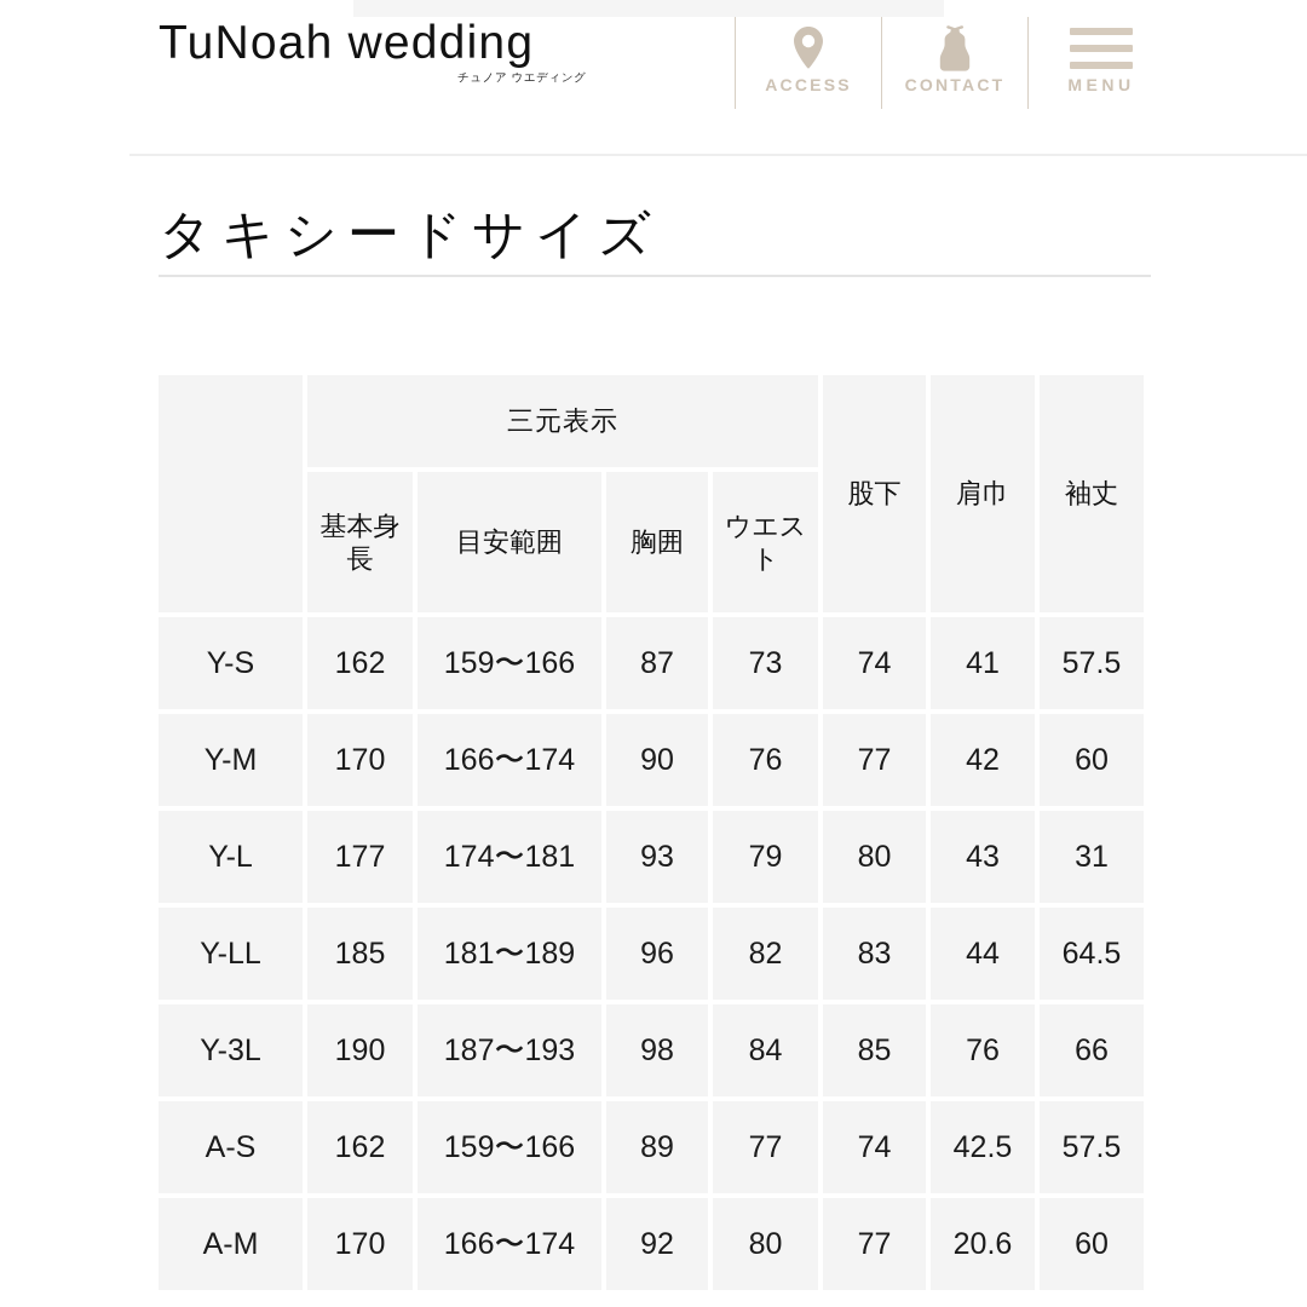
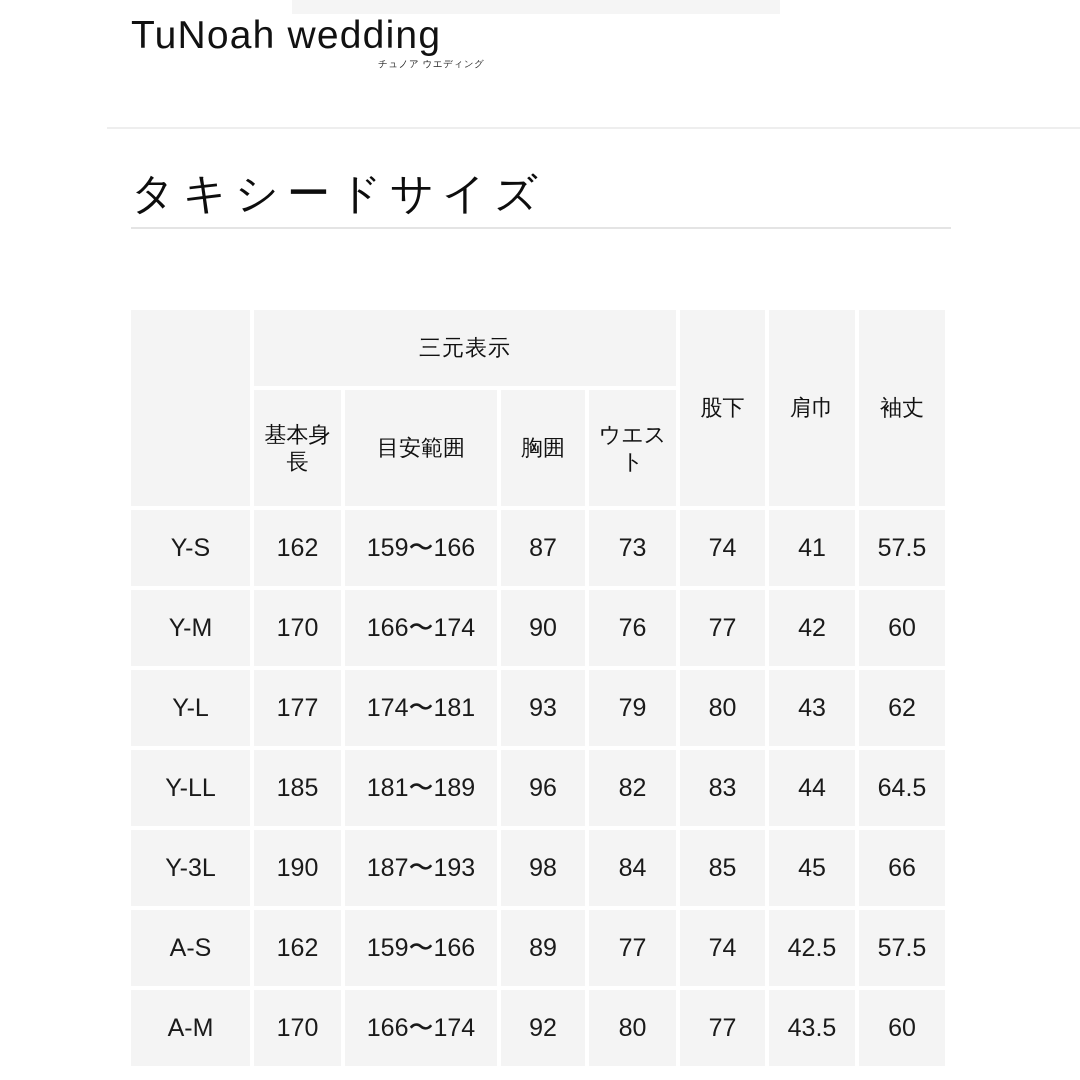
  TuNoah wedding
  チュノア ウエディング
- ACCESS
- CONTACT
- MENU
  タキシードサイズ
  	三元表示	股下	肩巾	袖丈
  基本身長	目安範囲	胸囲	ウエスト
  Y-S	162	159〜166	87	73	74	41	57.5
  Y-M	170	166〜174	90	76	77	42	60
- Y-L	177	174〜181	93	79	80	43	31
+ Y-L	177	174〜181	93	79	80	43	62
  Y-LL	185	181〜189	96	82	83	44	64.5
- Y-3L	190	187〜193	98	84	85	76	66
+ Y-3L	190	187〜193	98	84	85	45	66
  A-S	162	159〜166	89	77	74	42.5	57.5
- A-M	170	166〜174	92	80	77	20.6	60
+ A-M	170	166〜174	92	80	77	43.5	60
